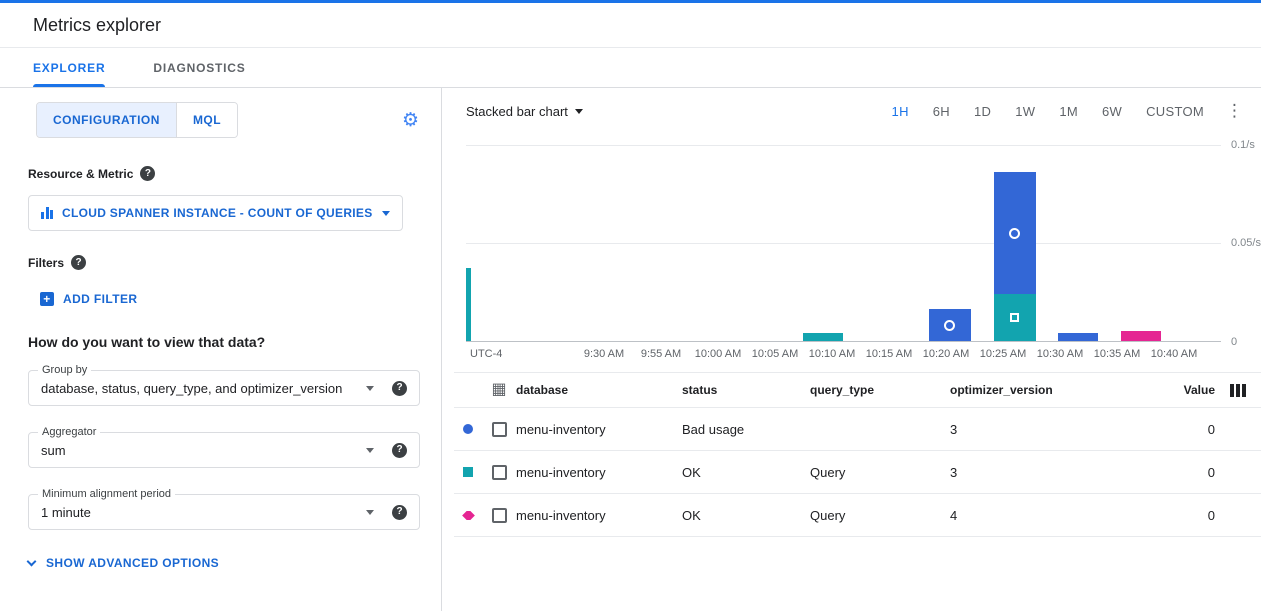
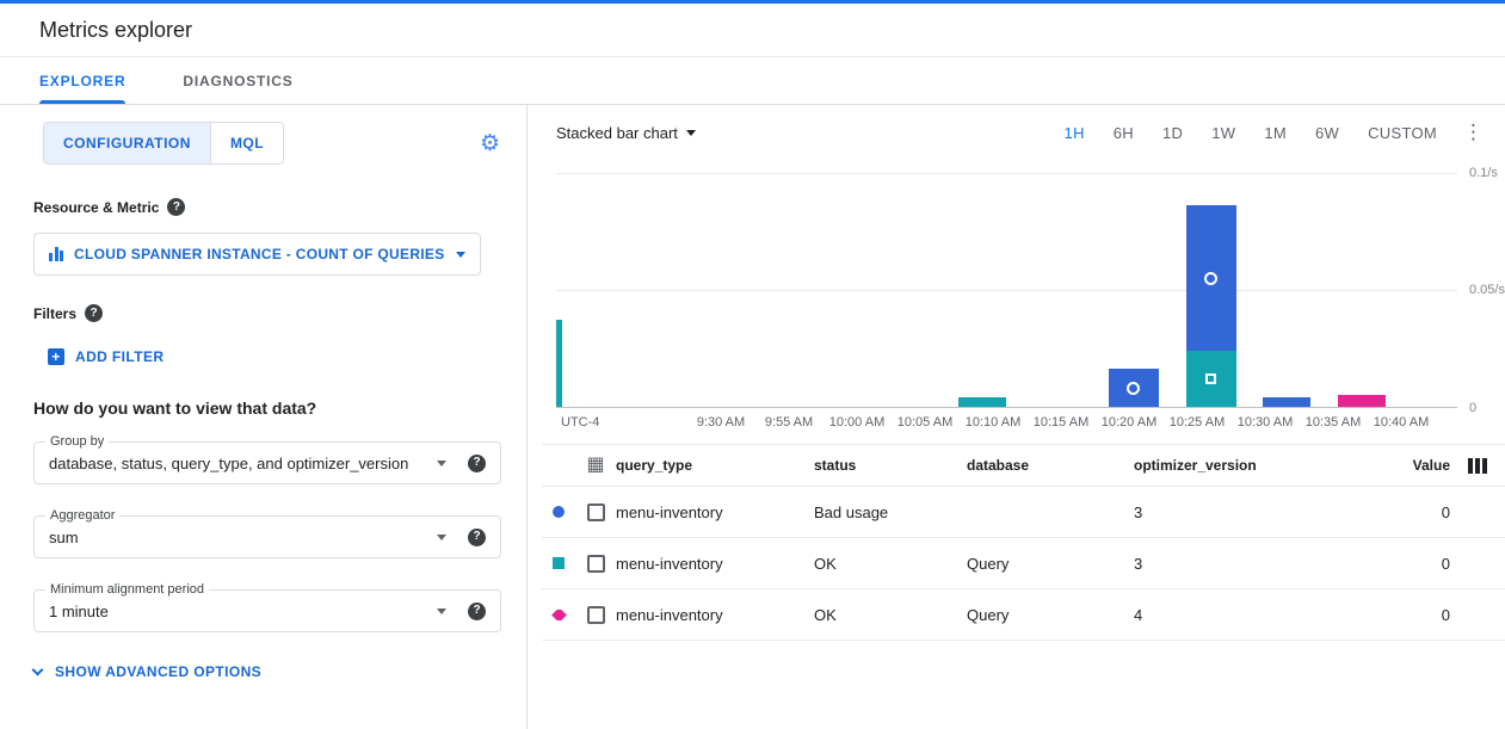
  Metrics explorer
  EXPLORER
  DIAGNOSTICS
  CONFIGURATION
  MQL
  ⚙
  Resource & Metric
  ?
  CLOUD SPANNER INSTANCE - COUNT OF QUERIES
  Filters
  ?
  +
  ADD FILTER
  How do you want to view that data?
  Group by
  database, status, query_type, and optimizer_version
  ?
  Aggregator
  sum
  ?
  Minimum alignment period
  1 minute
  ?
  SHOW ADVANCED OPTIONS
  Stacked bar chart
  1H
  6H
  1D
  1W
  1M
  6W
  CUSTOM
  ⋮
  0.1/s
  0.05/s
  0
  UTC-4
  9:30 AM
  9:55 AM
  10:00 AM
  10:05 AM
  10:10 AM
  10:15 AM
  10:20 AM
  10:25 AM
  10:30 AM
  10:35 AM
  10:40 AM
  ▦
- database
+ query_type
  status
- query_type
+ database
  optimizer_version
  Value
  menu-inventory
  Bad usage
  3
  0
  menu-inventory
  OK
  Query
  3
  0
  menu-inventory
  OK
  Query
  4
  0
